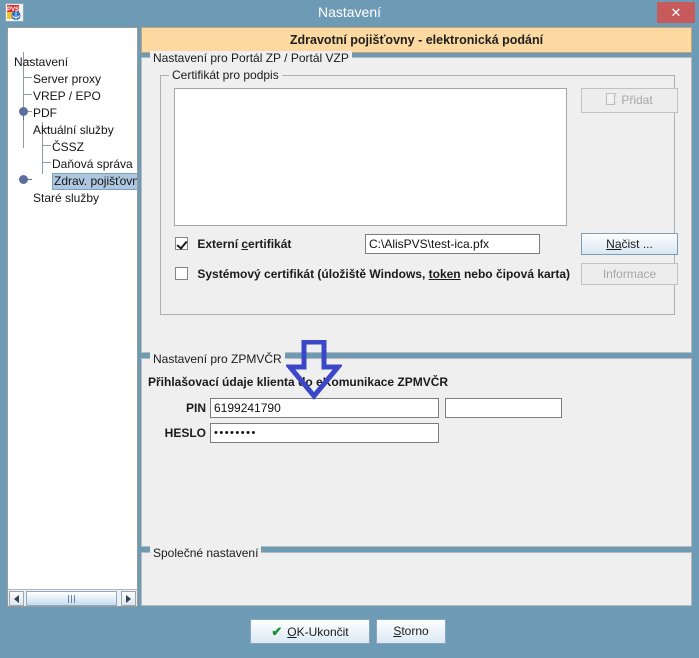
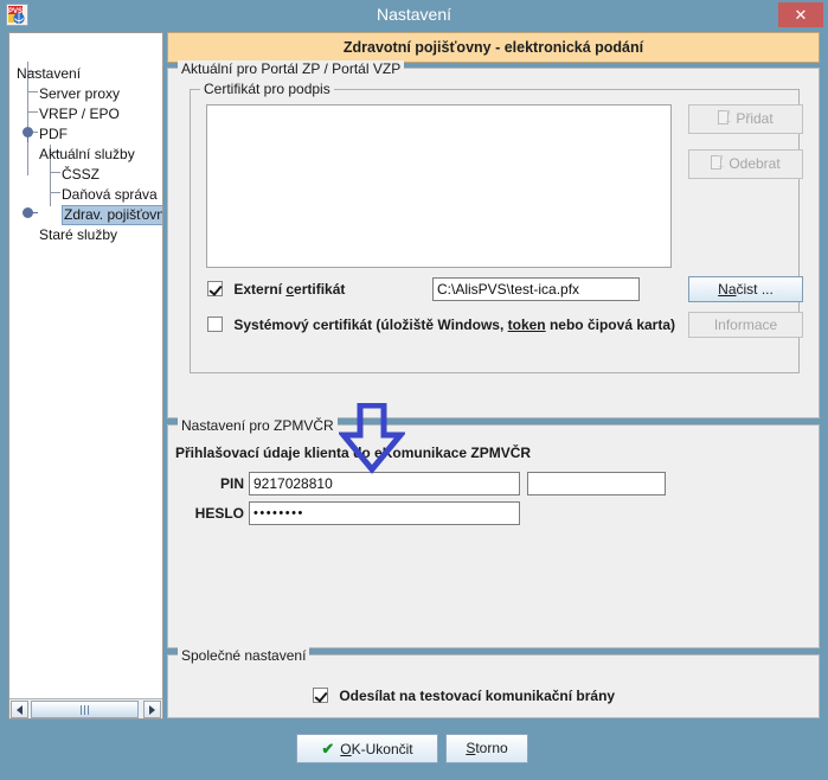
  Nastavení
  ✕
  Nastavení
  Server proxy
  VREP / EPO
  PDF
  Aktuální služby
  ČSSZ
  Daňová správa
  Zdrav. pojišťovn
  Staré služby
  Zdravotní pojišťovny - elektronická podání
- Nastavení pro Portál ZP / Portál VZP
+ Aktuální pro Portál ZP / Portál VZP
  Certifikát pro podpis
  +
  Přidat
+ −
+ Odebrat
  Externí certifikát
  C:\AlisPVS\test-ica.pfx
  Načist ...
  Systémový certifikát (úložiště Windows, token nebo čipová karta)
  Informace
  Nastavení pro ZPMVČR
  Přihlašovací údaje klientao eomunikace ZPMVČR
  PIN
- 6199241790
+ 9217028810
  HESLO
  ••••••••
  Společné nastavení
+ Odesílat na testovací komunikační brány
  ✔ OK-Ukončit
  Storno
